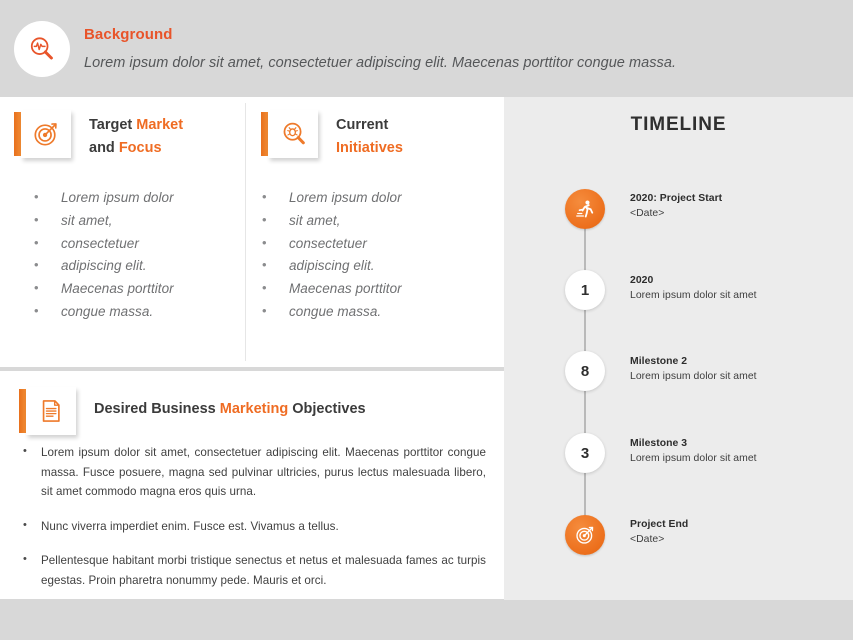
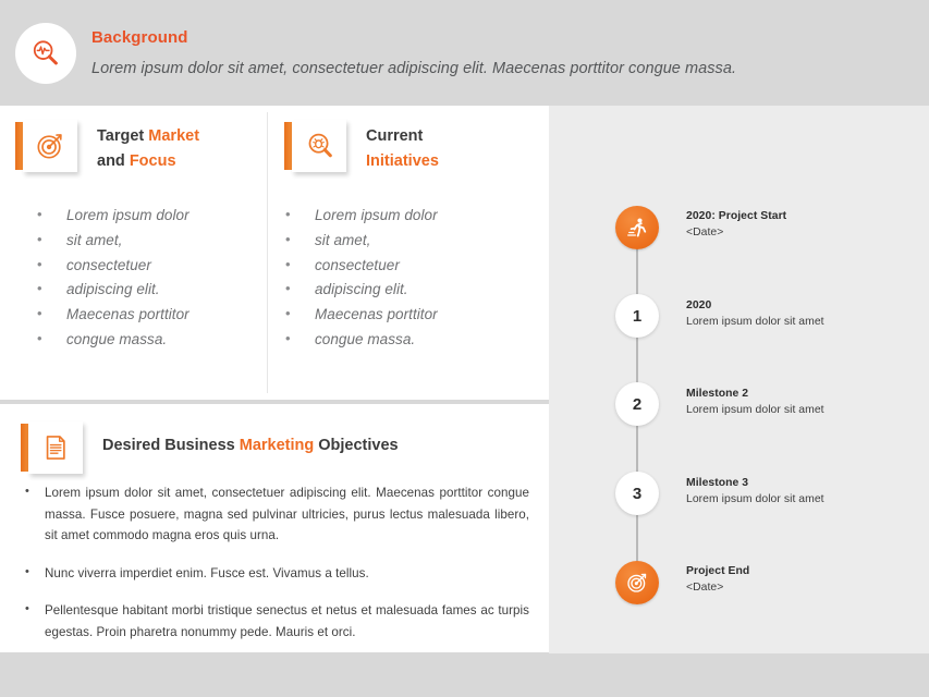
  Background
  Lorem ipsum dolor sit amet, consectetuer adipiscing elit. Maecenas porttitor congue massa.
  Target Market
  and Focus
  Lorem ipsum dolor
  sit amet,
  consectetuer
  adipiscing elit.
  Maecenas porttitor
  congue massa.
  Current
  Initiatives
  Lorem ipsum dolor
  sit amet,
  consectetuer
  adipiscing elit.
  Maecenas porttitor
  congue massa.
  Desired Business Marketing Objectives
  Lorem ipsum dolor sit amet, consectetuer adipiscing elit. Maecenas porttitor congue massa. Fusce posuere, magna sed pulvinar ultricies, purus lectus malesuada libero, sit amet commodo magna eros quis urna.
  Nunc viverra imperdiet enim. Fusce est. Vivamus a tellus.
  Pellentesque habitant morbi tristique senectus et netus et malesuada fames ac turpis egestas. Proin pharetra nonummy pede. Mauris et orci.
- TIMELINE
  2020: Project Start
  <Date>
  1
  2020
  Lorem ipsum dolor sit amet
- 8
+ 2
  Milestone 2
  Lorem ipsum dolor sit amet
  3
  Milestone 3
  Lorem ipsum dolor sit amet
  Project End
  <Date>
